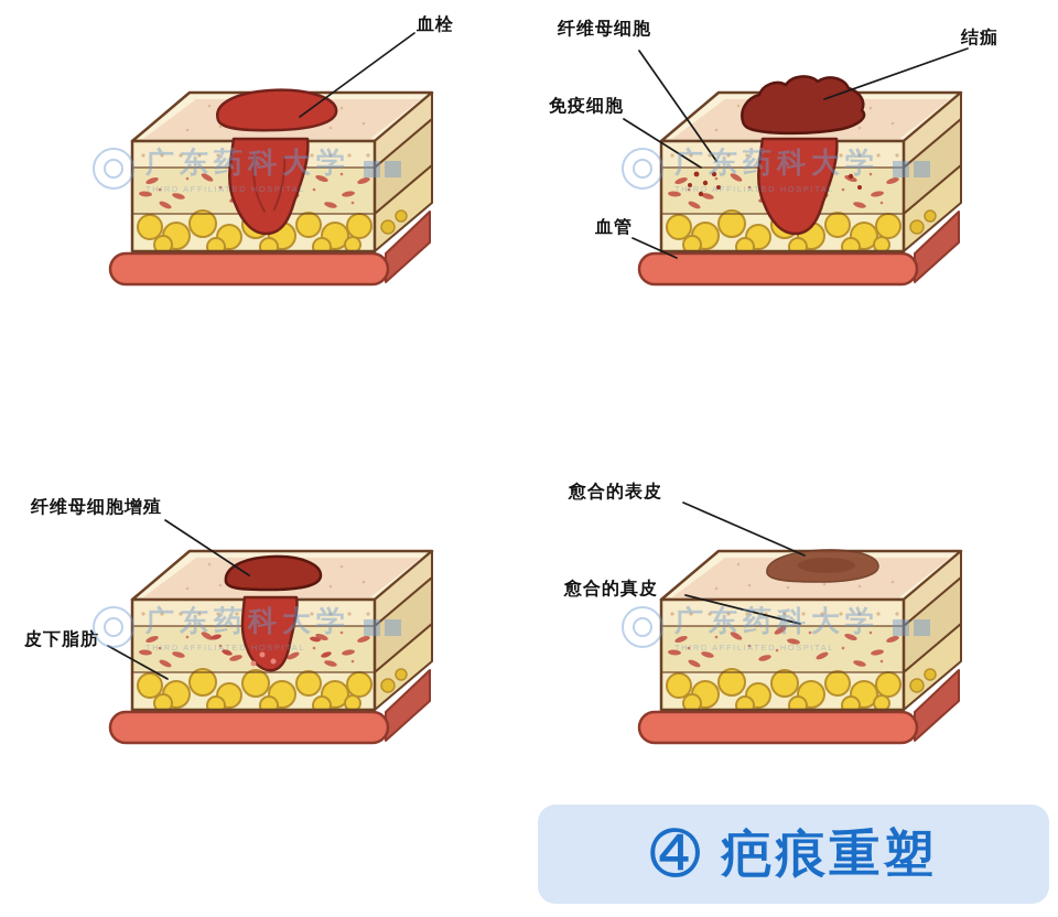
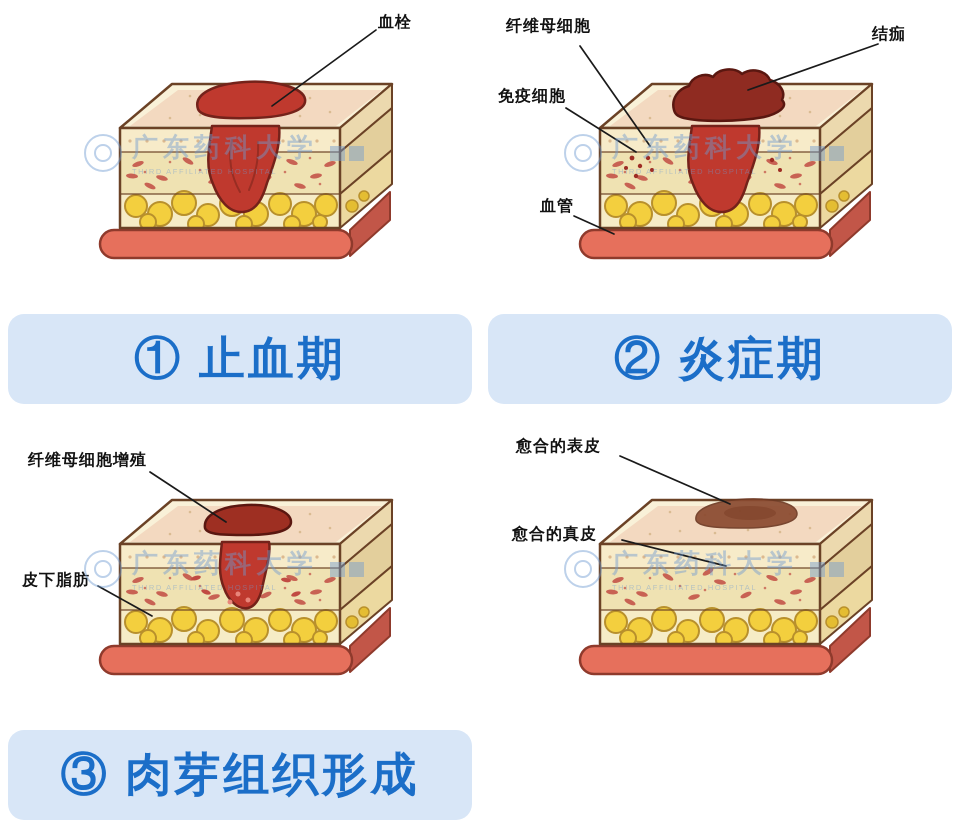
  广东药科大学
  THIRD AFFILIATED HOSPITAL
  血栓
+ ① 止血期
  广东药科大学
  THIRD AFFILIATED HOSPITAL
  纤维母细胞
  结痂
  免疫细胞
  血管
+ ② 炎症期
  广东药科大学
  THIRD AFFILIATED HOSPITAL
  纤维母细胞增殖
  皮下脂肪
+ ③ 肉芽组织形成
  广东药科大学
  THIRD AFFILIATED HOSPITAL
  愈合的表皮
  愈合的真皮
- ④ 疤痕重塑
